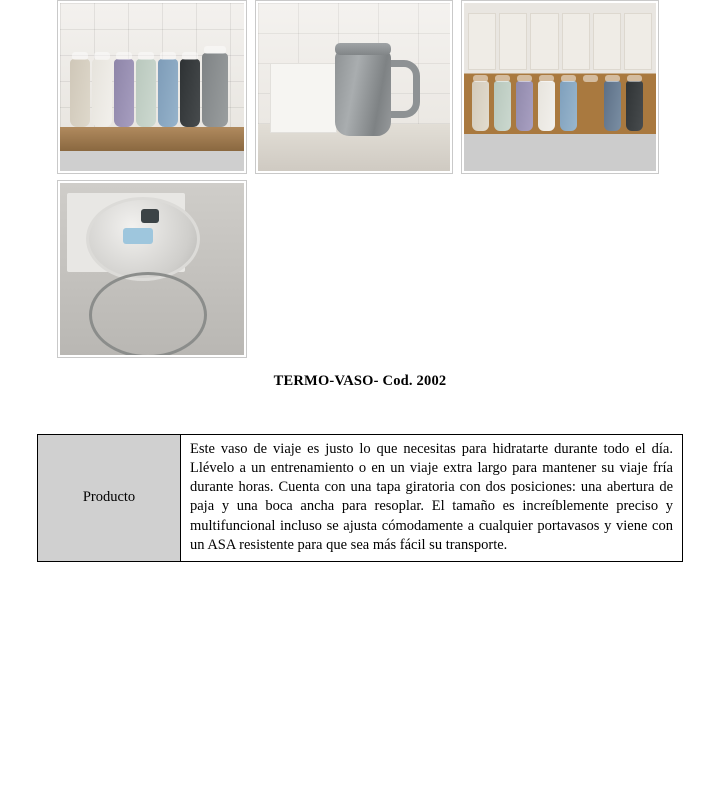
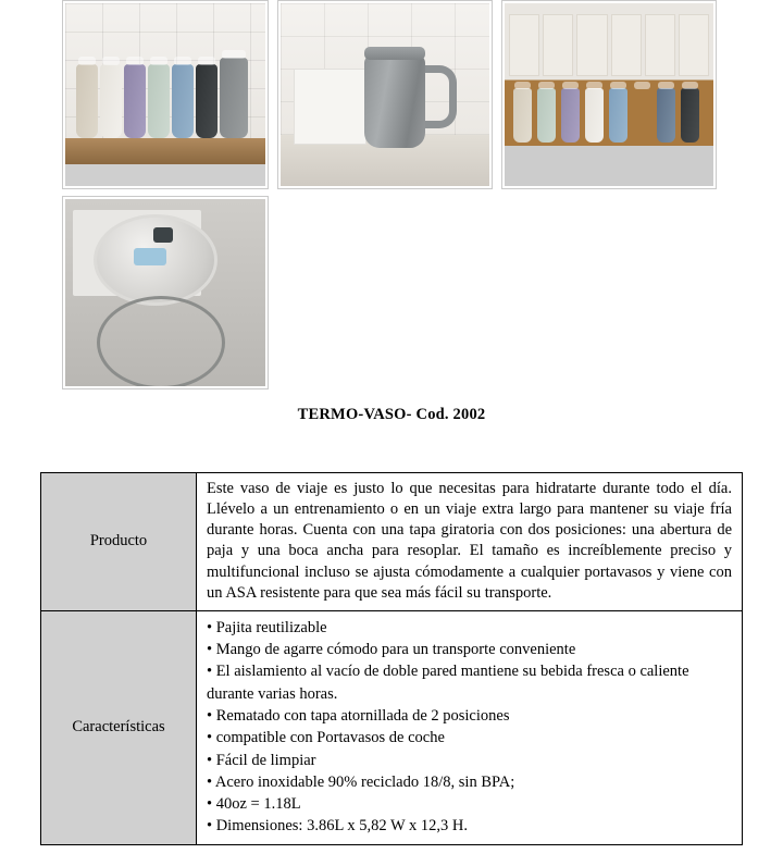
  TERMO-VASO- Cod. 2002
  Producto	Este vaso de viaje es justo lo que necesitas para hidratarte durante todo el día. Llévelo a un entrenamiento o en un viaje extra largo para mantener su viaje fría durante horas. Cuenta con una tapa giratoria con dos posiciones: una abertura de paja y una boca ancha para resoplar. El tamaño es increíblemente preciso y multifuncional incluso se ajusta cómodamente a cualquier portavasos y viene con un ASA resistente para que sea más fácil su transporte.
+ Características	• Pajita reutilizable • Mango de agarre cómodo para un transporte conveniente • El aislamiento al vacío de doble pared mantiene su bebida fresca o caliente durante varias horas. • Rematado con tapa atornillada de 2 posiciones • compatible con Portavasos de coche • Fácil de limpiar • Acero inoxidable 90% reciclado 18/8, sin BPA; • 40oz = 1.18L • Dimensiones: 3.86L x 5,82 W x 12,3 H.
